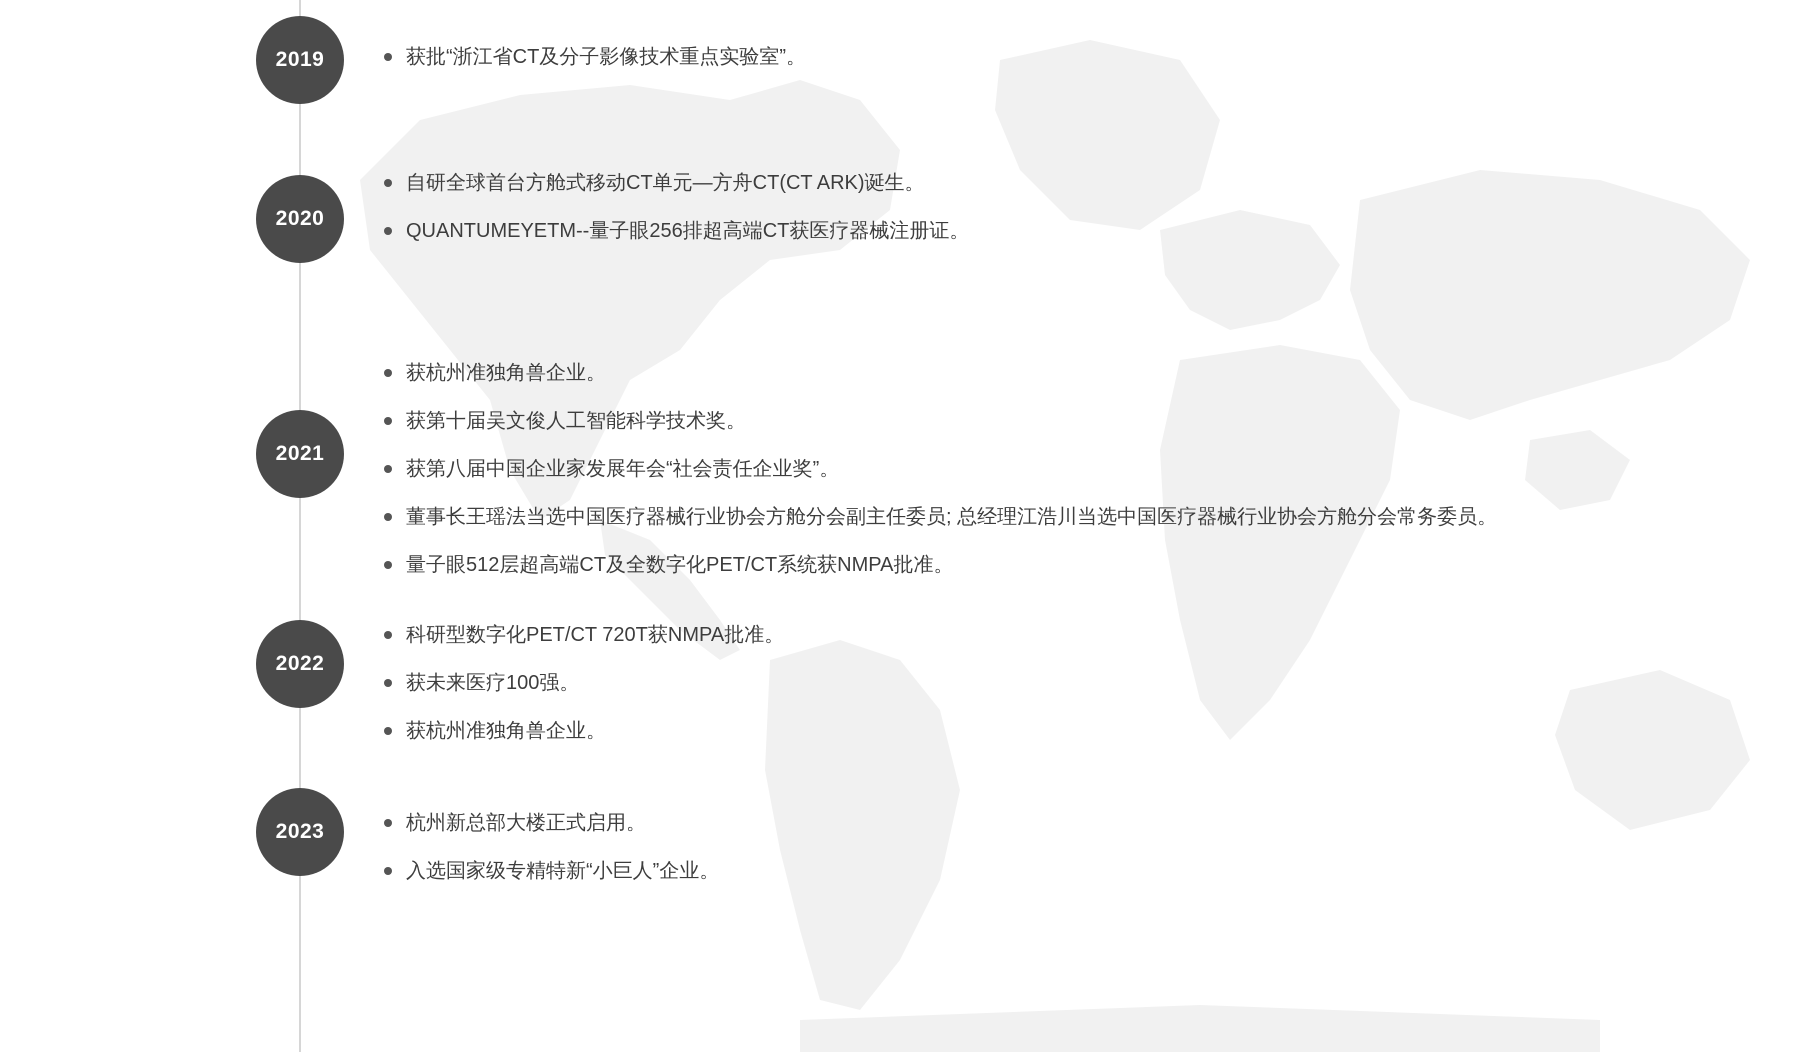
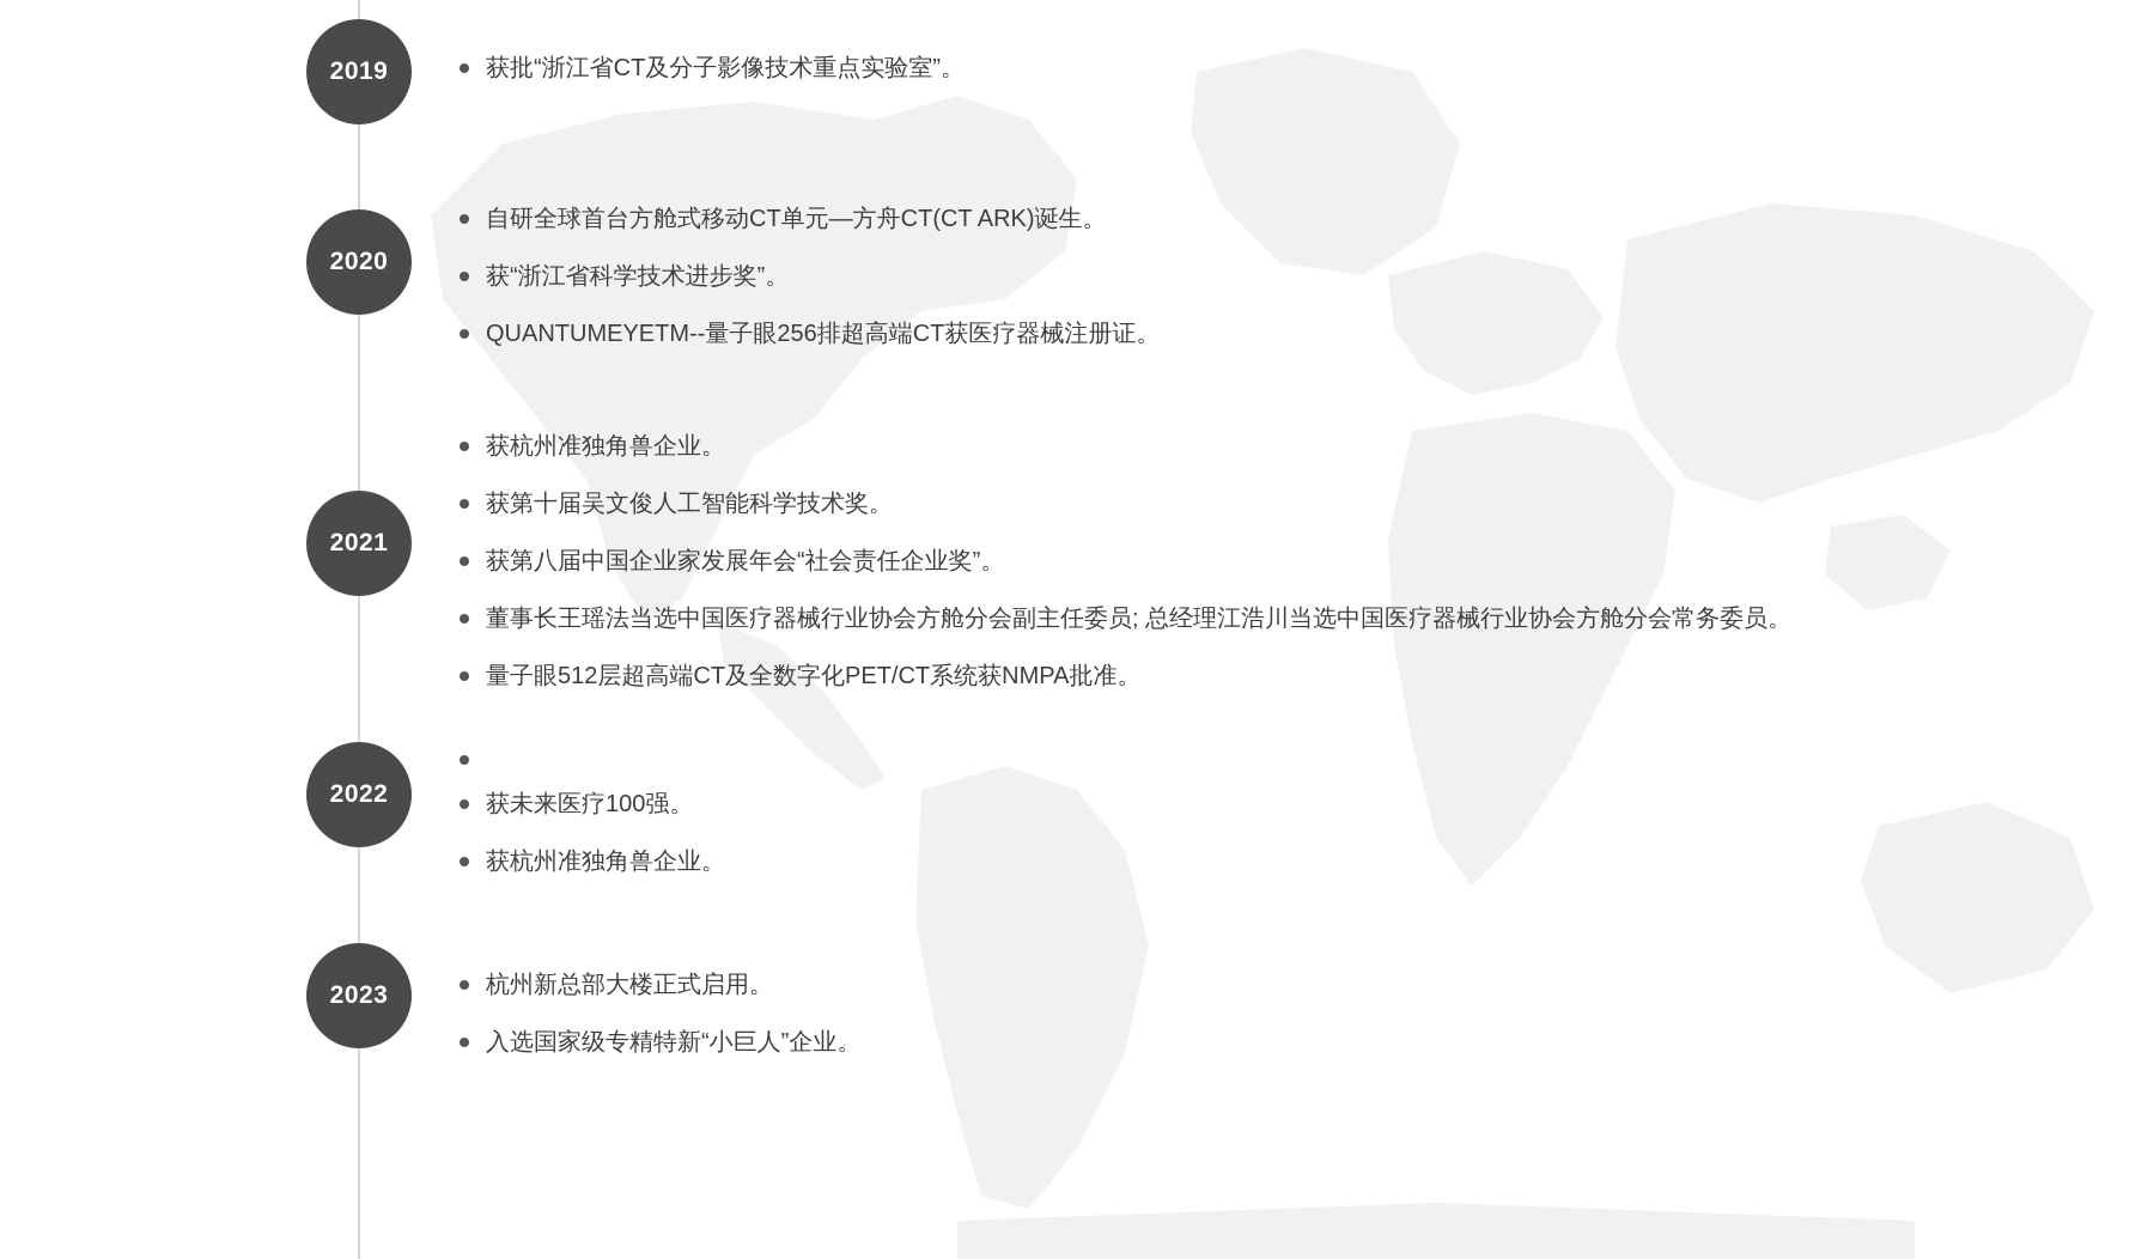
  2019
  获批“浙江省CT及分子影像技术重点实验室”。
  2020
  自研全球首台方舱式移动CT单元—方舟CT(CT ARK)诞生。
+ 获“浙江省科学技术进步奖”。
  QUANTUMEYETM--量子眼256排超高端CT获医疗器械注册证。
  2021
  获杭州准独角兽企业。
  获第十届吴文俊人工智能科学技术奖。
  获第八届中国企业家发展年会“社会责任企业奖”。
  董事长王瑶法当选中国医疗器械行业协会方舱分会副主任委员; 总经理江浩川当选中国医疗器械行业协会方舱分会常务委员。
  量子眼512层超高端CT及全数字化PET/CT系统获NMPA批准。
  2022
- 科研型数字化PET/CT 720T获NMPA批准。
  获未来医疗100强。
  获杭州准独角兽企业。
  2023
  杭州新总部大楼正式启用。
  入选国家级专精特新“小巨人”企业。
